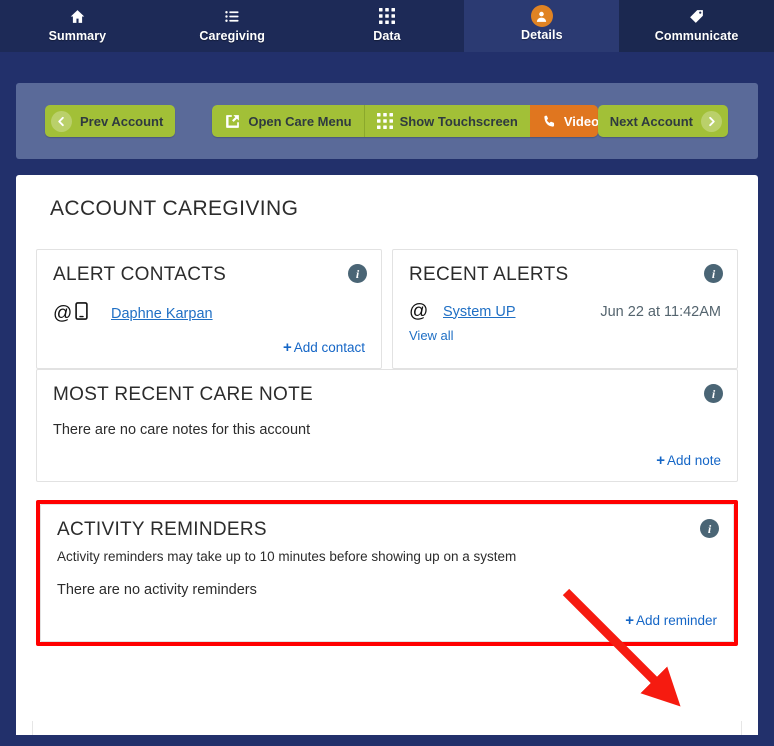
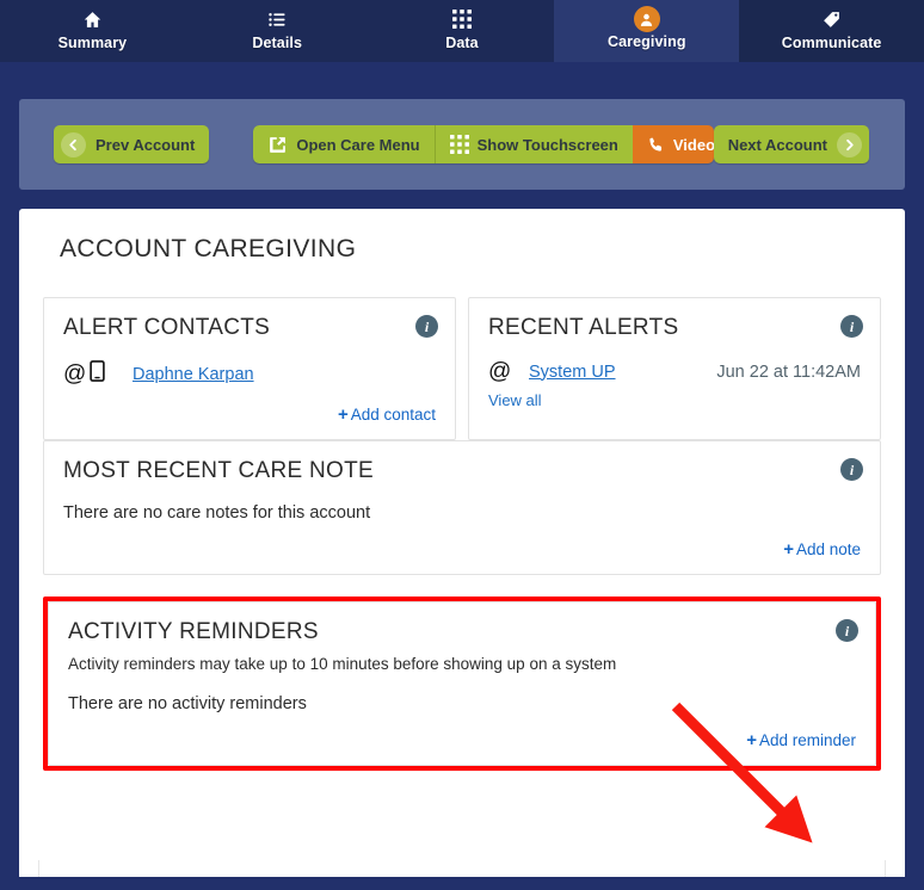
  Summary
- Caregiving
+ Details
  Data
- Details
+ Caregiving
  Communicate
  Prev Account
  Open Care Menu
  Show Touchscreen
  Next Account
  ACCOUNT CAREGIVING
  i
  ALERT CONTACTS
  @
  Daphne Karpan
  + Add contact
  i
  RECENT ALERTS
  @
  System UP
  Jun 22 at 11:42AM
  View all
  i
  MOST RECENT CARE NOTE
  There are no care notes for this account
  + Add note
  i
  ACTIVITY REMINDERS
  Activity reminders may take up to 10 minutes before showing up on a system
  There are no activity reminders
  + Add reminder
